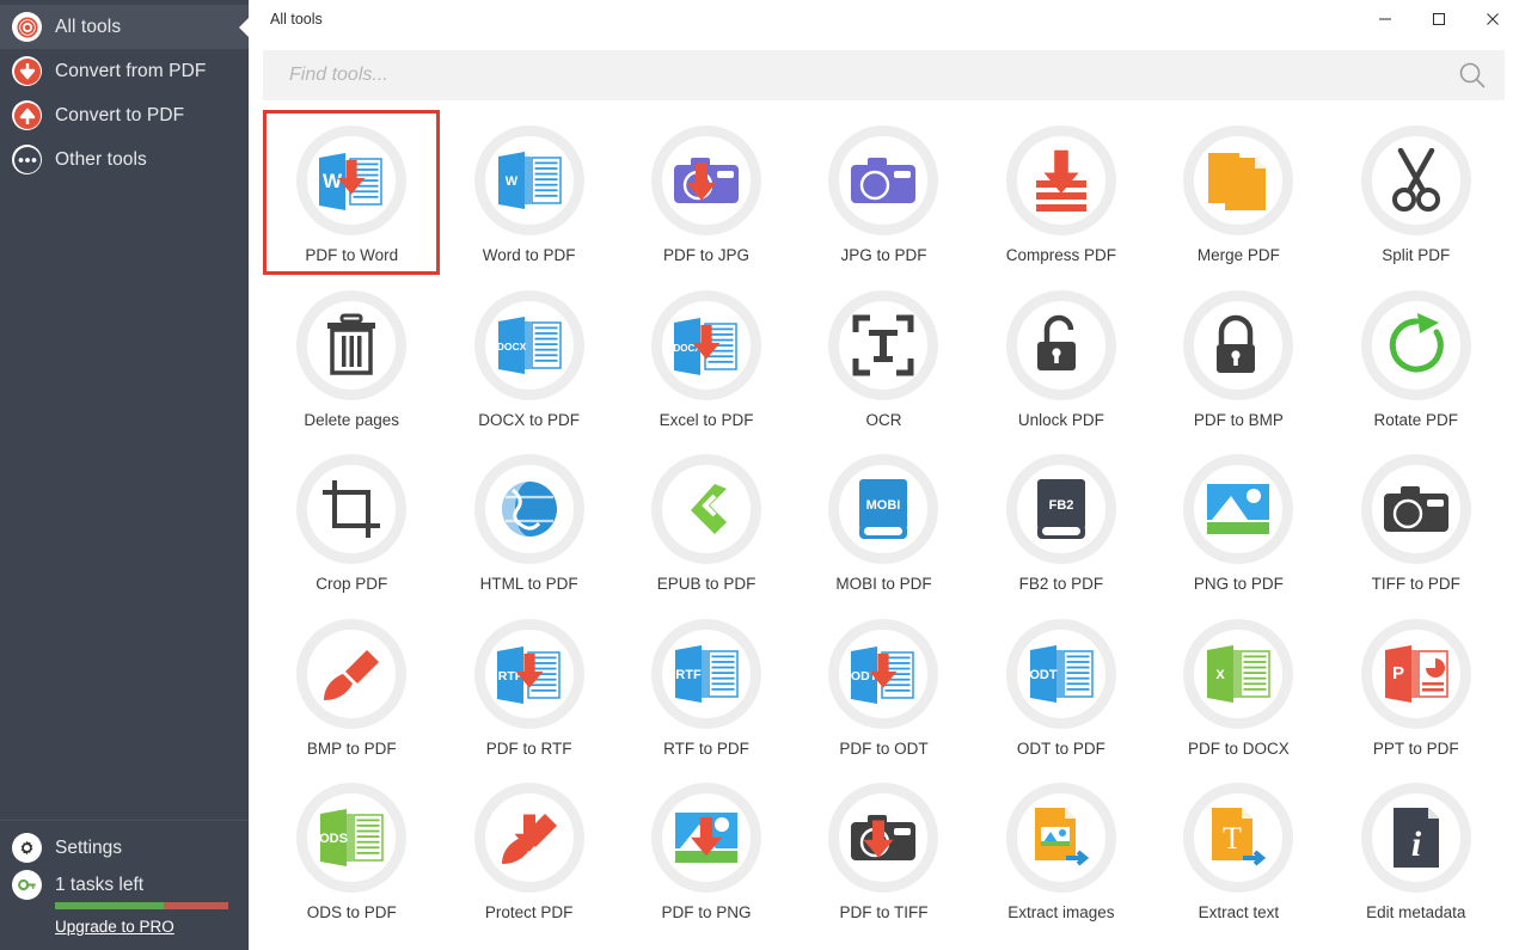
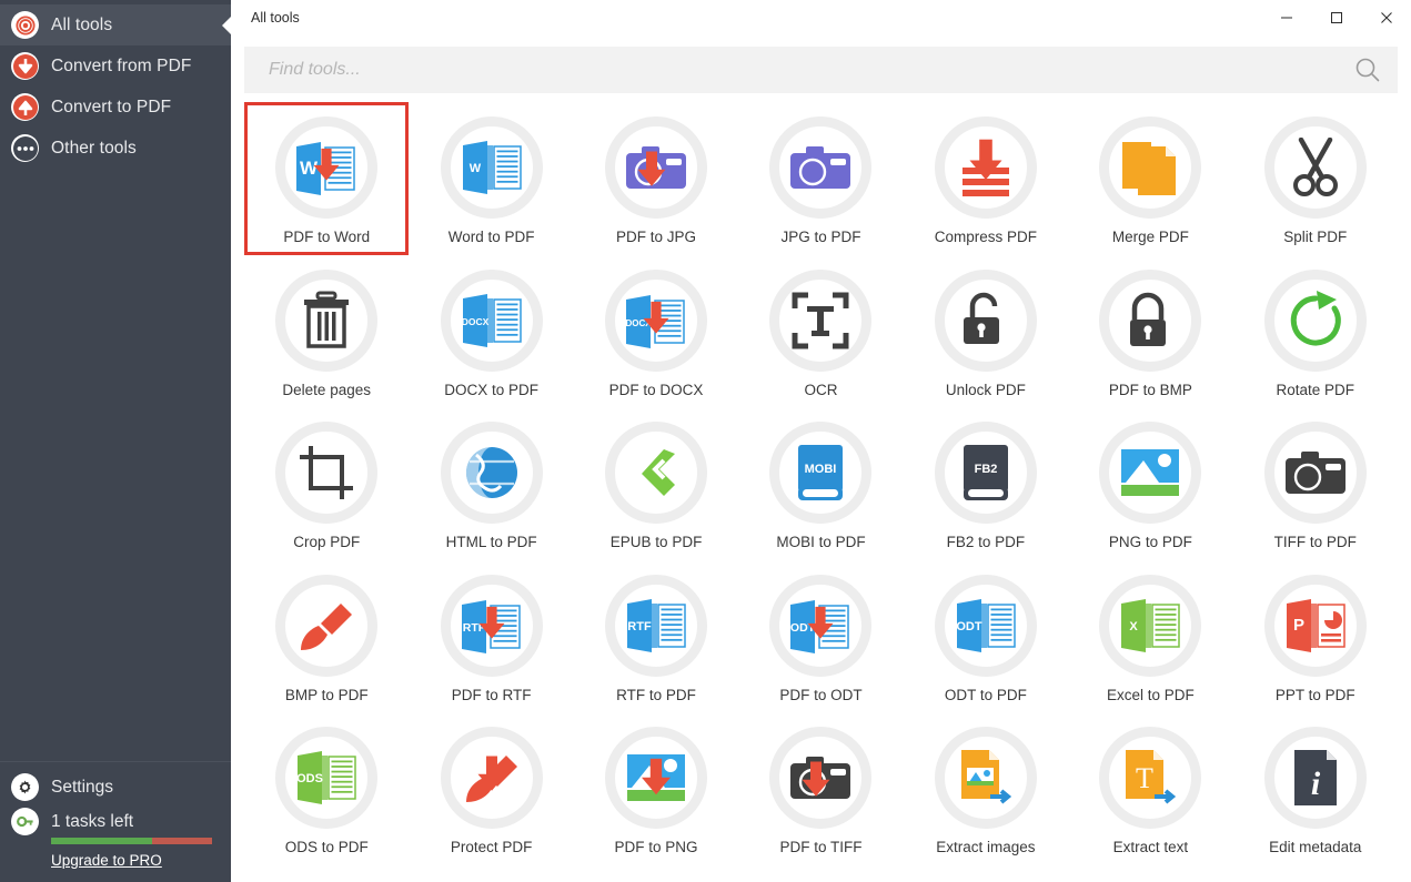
  All tools
  Convert from PDF
  Convert to PDF
  Other tools
  Settings
  1 tasks left
  Upgrade to PRO
  All tools
  Find tools...
  W
  PDF to Word
  W
  Word to PDF
  PDF to JPG
  JPG to PDF
  Compress PDF
  Merge PDF
  Split PDF
  Delete pages
  DOCX
  DOCX to PDF
  DOC
- Excel to PDF
+ PDF to DOCX
  OCR
  Unlock PDF
  PDF to BMP
  Rotate PDF
  Crop PDF
  HTML to PDF
  EPUB to PDF
  MOBI
  MOBI to PDF
  FB2
  FB2 to PDF
  PNG to PDF
  TIFF to PDF
  BMP to PDF
  RTF
  PDF to RTF
  RTF
  RTF to PDF
  ODT
  PDF to ODT
  ODT
  ODT to PDF
  X
- PDF to DOCX
+ Excel to PDF
  P
  PPT to PDF
  ODS
  ODS to PDF
  Protect PDF
  PDF to PNG
  PDF to TIFF
  Extract images
  T
  Extract text
  i
  Edit metadata
